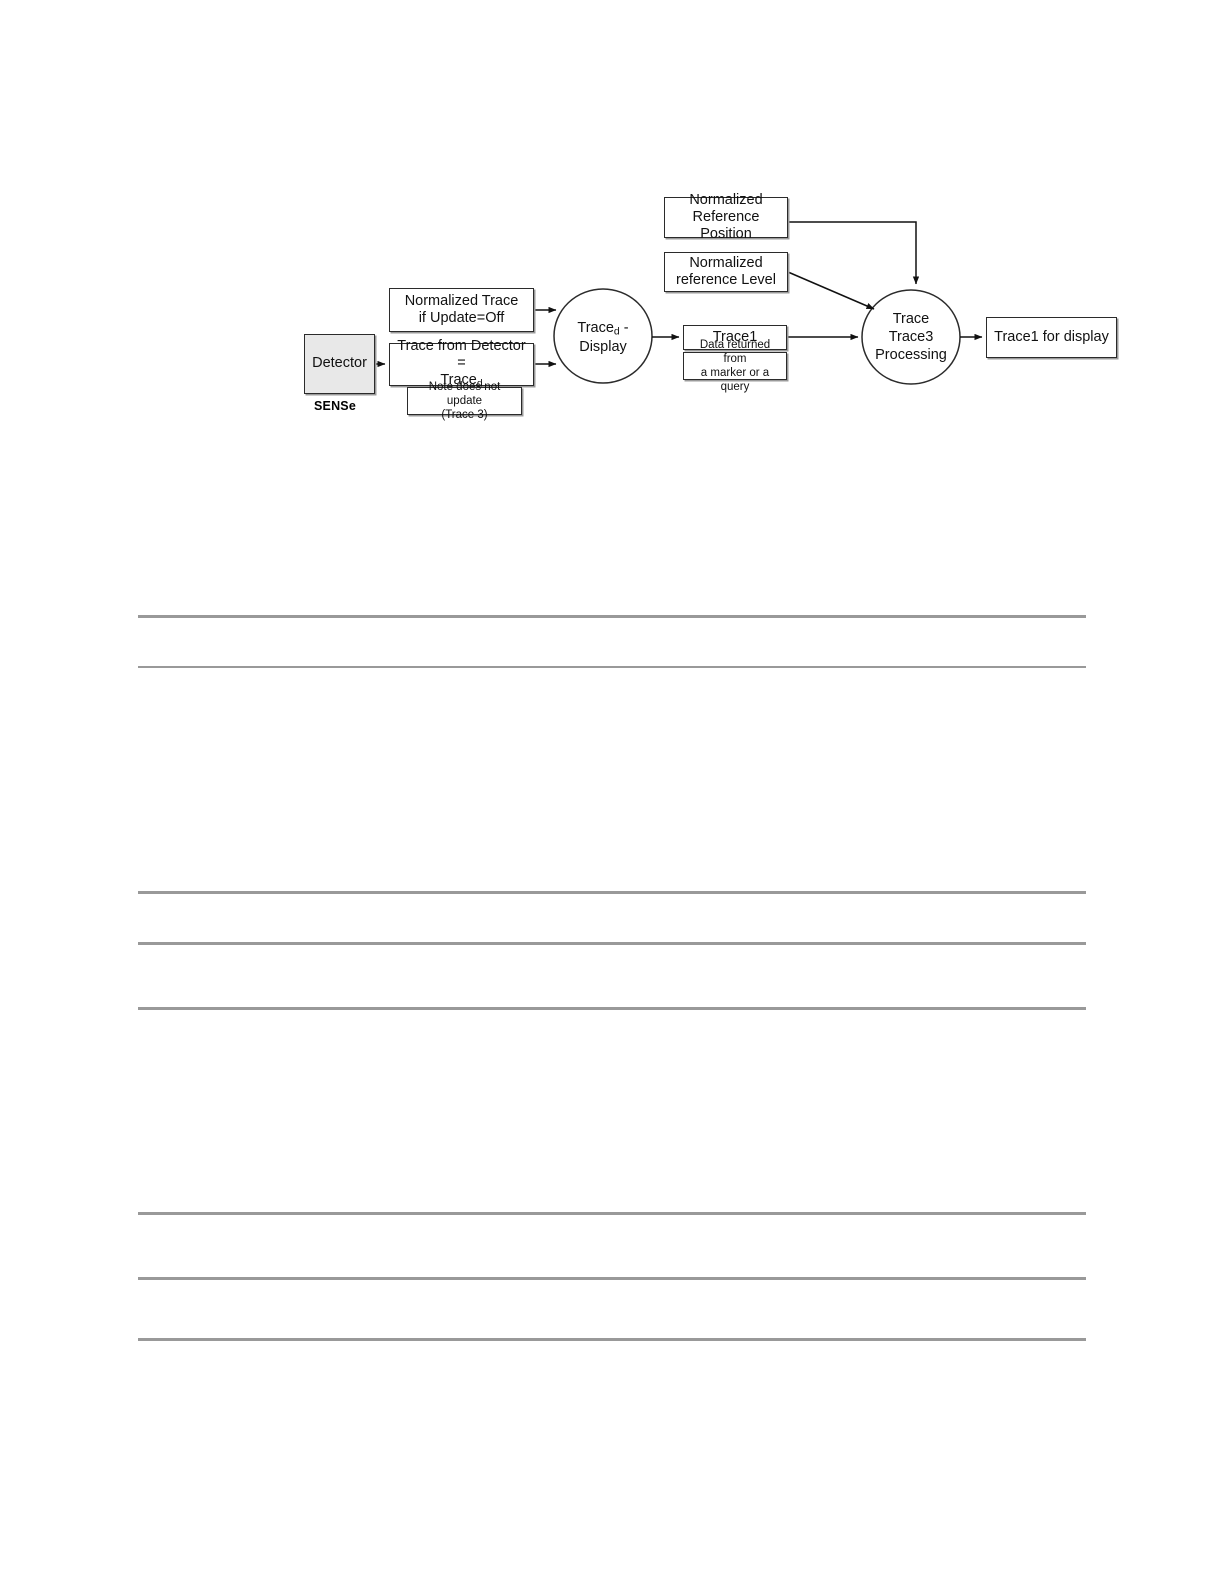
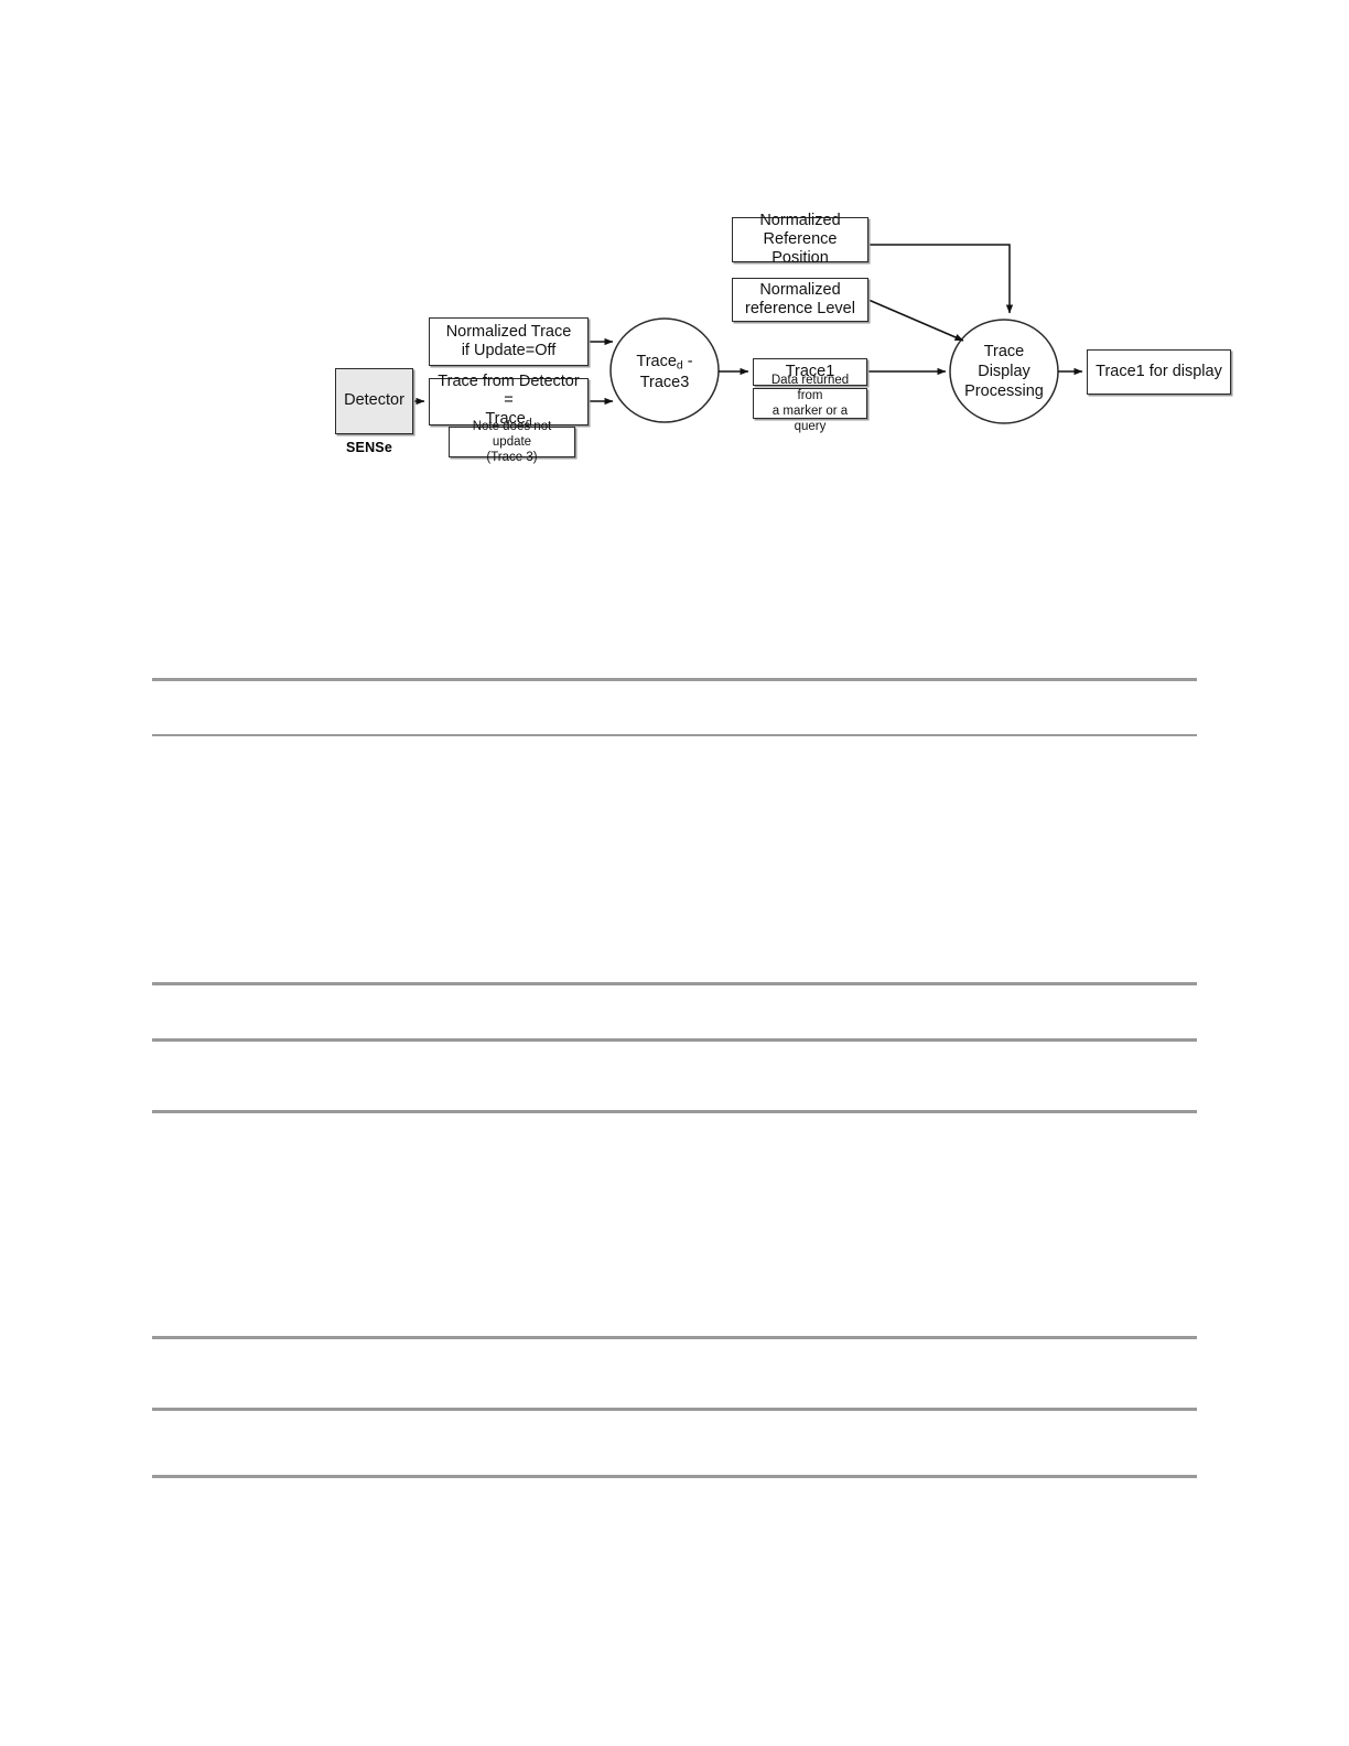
  Detector
  SENSe
  Normalized Trace
  if Update=Off
  Trace from Detector =
  Traced
  Note does not update
  (Trace 3)
  Traced -
- Display
+ Trace3
  Trace1
  Data returned from
  a marker or a query
  Normalized
  Reference Position
  Normalized
  reference Level
  Trace
- Trace3
+ Display
  Processing
  Trace1 for display
